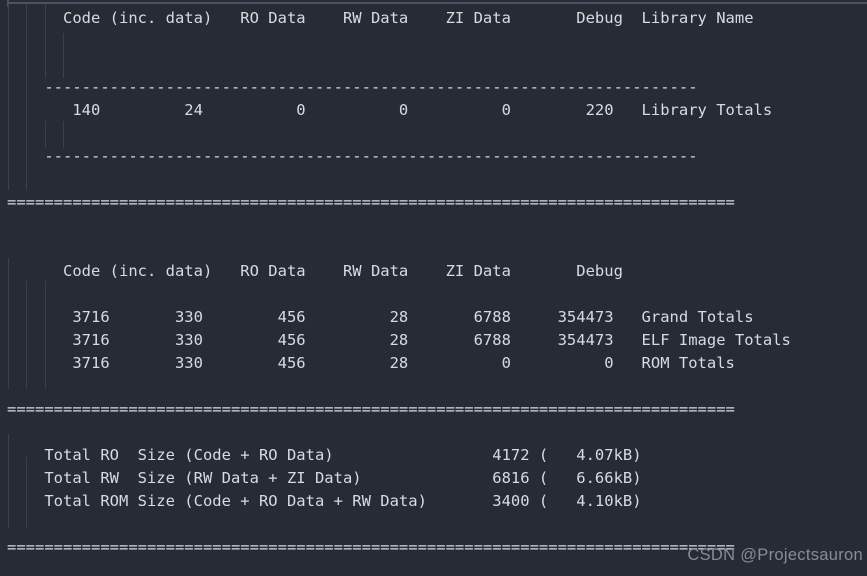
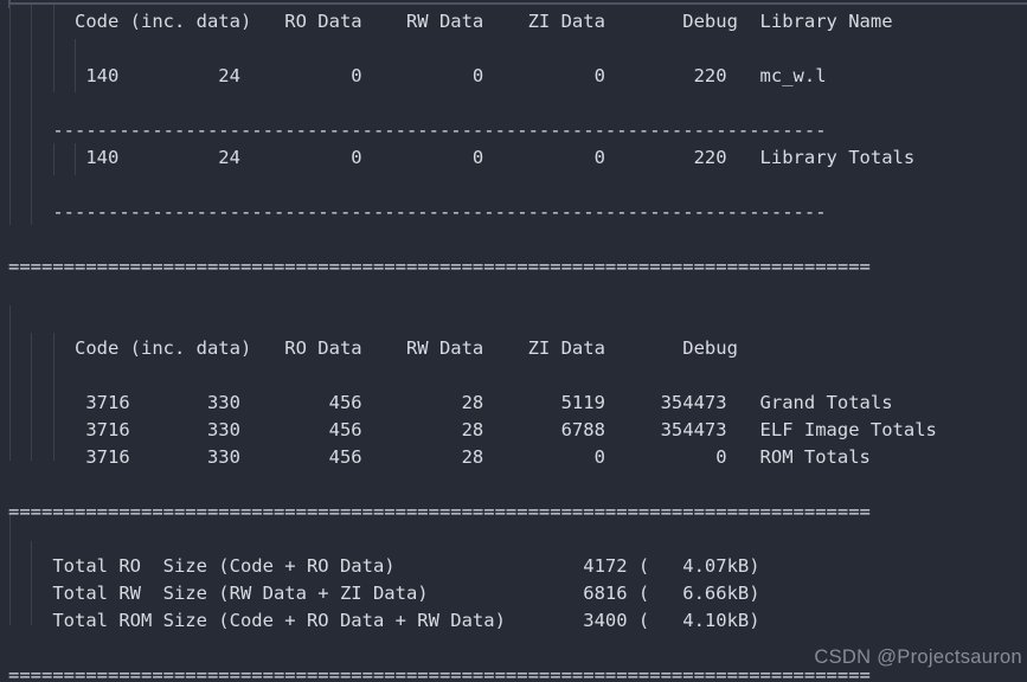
  Code (inc. data) RO Data RW Data ZI Data Debug Library Name
+ 140 24 0 0 0 220 mc_w.l
  ----------------------------------------------------------------------
  140 24 0 0 0 220 Library Totals
  ----------------------------------------------------------------------
  ==============================================================================
  Code (inc. data) RO Data RW Data ZI Data Debug
- 3716 330 456 28 6788 354473 Grand Totals
+ 3716 330 456 28 5119 354473 Grand Totals
  3716 330 456 28 6788 354473 ELF Image Totals
  3716 330 456 28 0 0 ROM Totals
  ==============================================================================
  Total RO Size (Code + RO Data) 4172 ( 4.07kB)
  Total RW Size (RW Data + ZI Data) 6816 ( 6.66kB)
  Total ROM Size (Code + RO Data + RW Data) 3400 ( 4.10kB)
  ==============================================================================
  CSDN @Projectsauron
